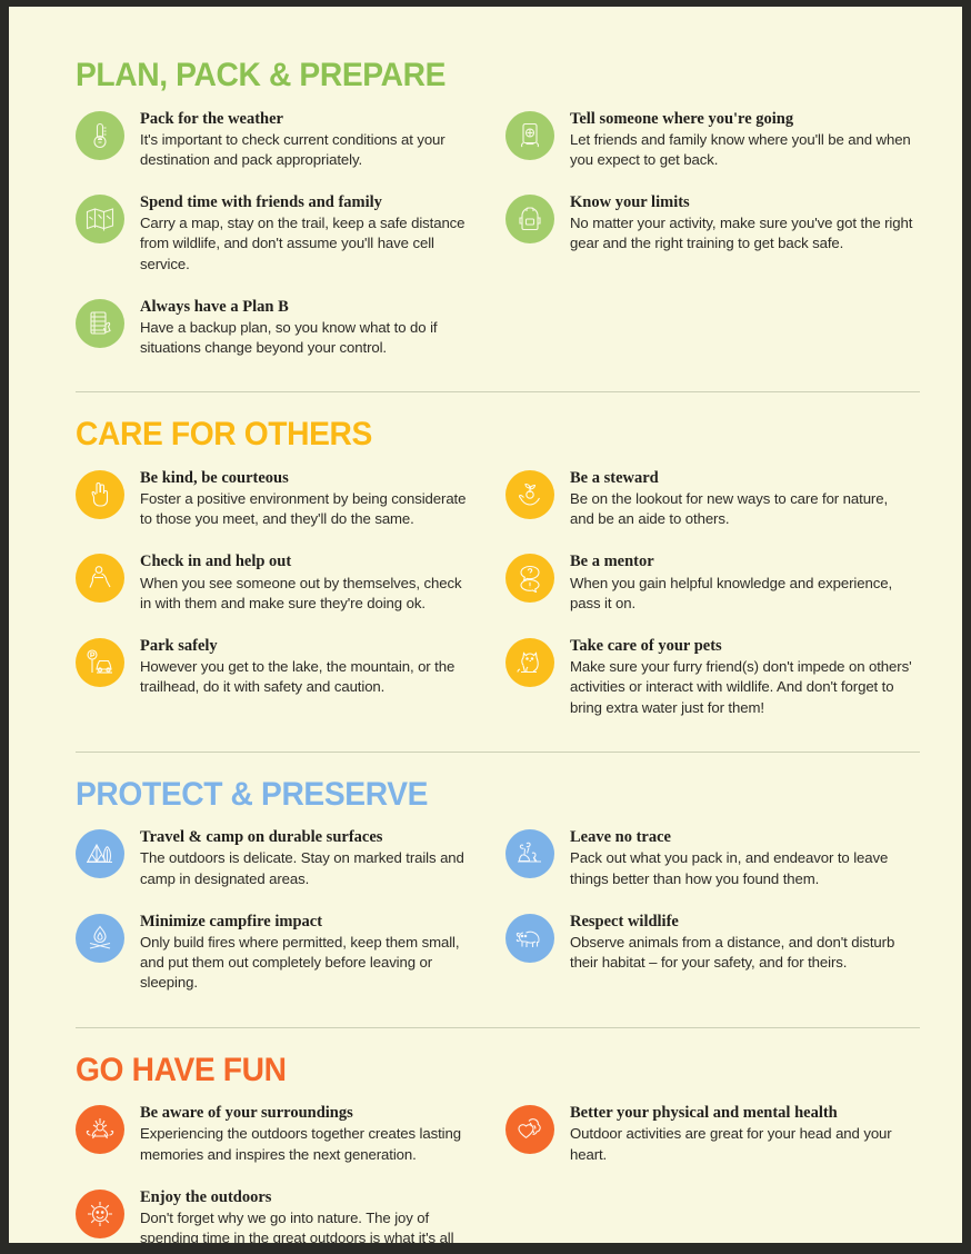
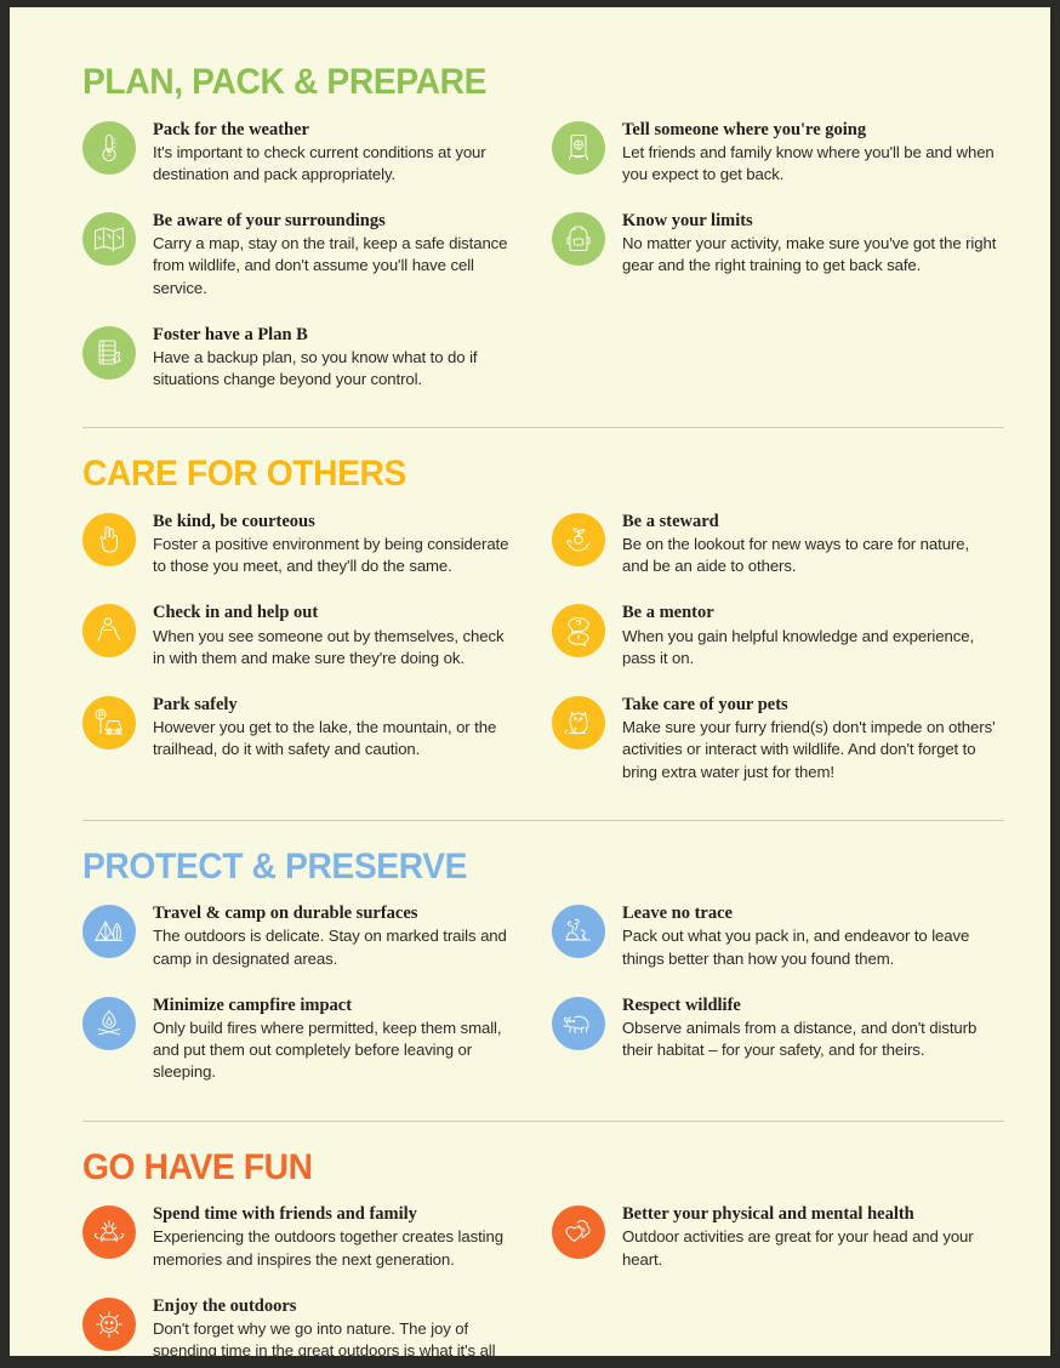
  PLAN, PACK & PREPARE
  Pack for the weather
  It's important to check current conditions at your destination and pack appropriately.
- Spend time with friends and family
+ Be aware of your surroundings
  Carry a map, stay on the trail, keep a safe distance from wildlife, and don't assume you'll have cell service.
- Always have a Plan B
+ Foster have a Plan B
  Have a backup plan, so you know what to do if situations change beyond your control.
  Tell someone where you're going
  Let friends and family know where you'll be and when you expect to get back.
  Know your limits
  No matter your activity, make sure you've got the right gear and the right training to get back safe.
  CARE FOR OTHERS
  Be kind, be courteous
  Foster a positive environment by being considerate to those you meet, and they'll do the same.
  Check in and help out
  When you see someone out by themselves, check in with them and make sure they're doing ok.
  Park safely
  However you get to the lake, the mountain, or the trailhead, do it with safety and caution.
  Be a steward
  Be on the lookout for new ways to care for nature, and be an aide to others.
  Be a mentor
  When you gain helpful knowledge and experience, pass it on.
  Take care of your pets
  Make sure your furry friend(s) don't impede on others' activities or interact with wildlife. And don't forget to bring extra water just for them!
  PROTECT & PRESERVE
  Travel & camp on durable surfaces
  The outdoors is delicate. Stay on marked trails and camp in designated areas.
  Minimize campfire impact
  Only build fires where permitted, keep them small, and put them out completely before leaving or sleeping.
  Leave no trace
  Pack out what you pack in, and endeavor to leave things better than how you found them.
  Respect wildlife
  Observe animals from a distance, and don't disturb their habitat – for your safety, and for theirs.
  GO HAVE FUN
- Be aware of your surroundings
+ Spend time with friends and family
  Experiencing the outdoors together creates lasting memories and inspires the next generation.
  Enjoy the outdoors
  Don't forget why we go into nature. The joy of spending time in the great outdoors is what it's all
  Better your physical and mental health
  Outdoor activities are great for your head and your heart.
